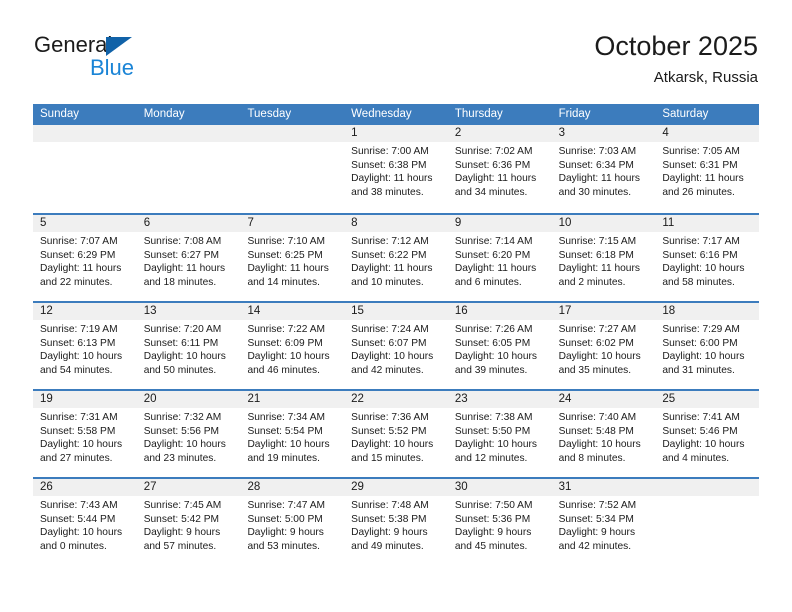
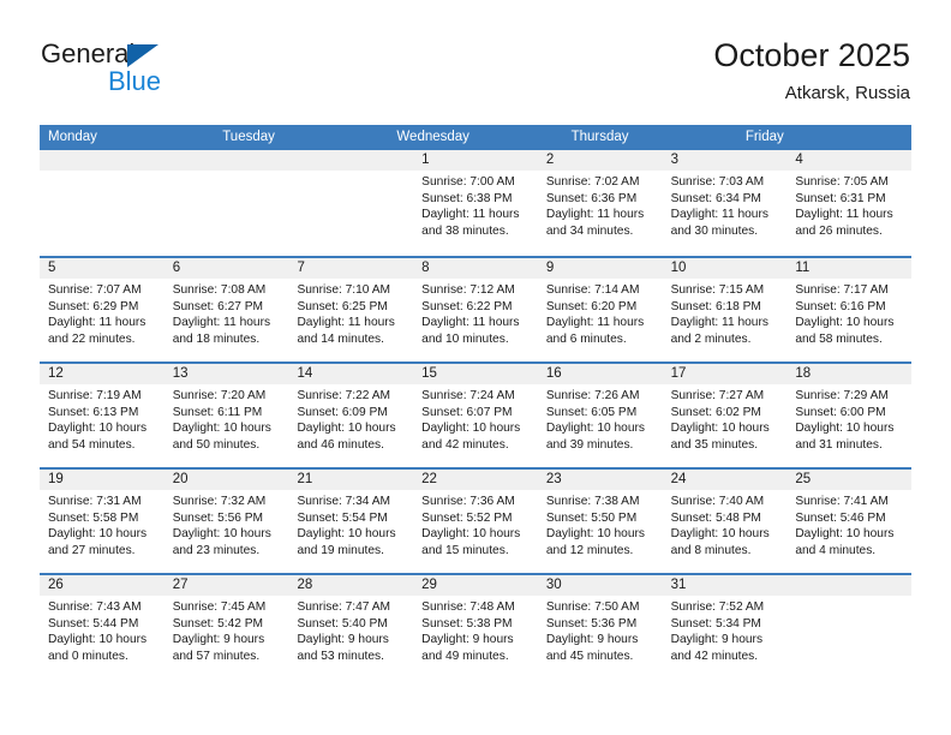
  General
  Blue
  October 2025
  Atkarsk, Russia
- Sunday
  Monday
  Tuesday
  Wednesday
  Thursday
  Friday
- Saturday
  1
  Sunrise: 7:00 AM
  Sunset: 6:38 PM
  Daylight: 11 hours
  and 38 minutes.
  2
  Sunrise: 7:02 AM
  Sunset: 6:36 PM
  Daylight: 11 hours
  and 34 minutes.
  3
  Sunrise: 7:03 AM
  Sunset: 6:34 PM
  Daylight: 11 hours
  and 30 minutes.
  4
  Sunrise: 7:05 AM
  Sunset: 6:31 PM
  Daylight: 11 hours
  and 26 minutes.
  5
  Sunrise: 7:07 AM
  Sunset: 6:29 PM
  Daylight: 11 hours
  and 22 minutes.
  6
  Sunrise: 7:08 AM
  Sunset: 6:27 PM
  Daylight: 11 hours
  and 18 minutes.
  7
  Sunrise: 7:10 AM
  Sunset: 6:25 PM
  Daylight: 11 hours
  and 14 minutes.
  8
  Sunrise: 7:12 AM
  Sunset: 6:22 PM
  Daylight: 11 hours
  and 10 minutes.
  9
  Sunrise: 7:14 AM
  Sunset: 6:20 PM
  Daylight: 11 hours
  and 6 minutes.
  10
  Sunrise: 7:15 AM
  Sunset: 6:18 PM
  Daylight: 11 hours
  and 2 minutes.
  11
  Sunrise: 7:17 AM
  Sunset: 6:16 PM
  Daylight: 10 hours
  and 58 minutes.
  12
  Sunrise: 7:19 AM
  Sunset: 6:13 PM
  Daylight: 10 hours
  and 54 minutes.
  13
  Sunrise: 7:20 AM
  Sunset: 6:11 PM
  Daylight: 10 hours
  and 50 minutes.
  14
  Sunrise: 7:22 AM
  Sunset: 6:09 PM
  Daylight: 10 hours
  and 46 minutes.
  15
  Sunrise: 7:24 AM
  Sunset: 6:07 PM
  Daylight: 10 hours
  and 42 minutes.
  16
  Sunrise: 7:26 AM
  Sunset: 6:05 PM
  Daylight: 10 hours
  and 39 minutes.
  17
  Sunrise: 7:27 AM
  Sunset: 6:02 PM
  Daylight: 10 hours
  and 35 minutes.
  18
  Sunrise: 7:29 AM
  Sunset: 6:00 PM
  Daylight: 10 hours
  and 31 minutes.
  19
  Sunrise: 7:31 AM
  Sunset: 5:58 PM
  Daylight: 10 hours
  and 27 minutes.
  20
  Sunrise: 7:32 AM
  Sunset: 5:56 PM
  Daylight: 10 hours
  and 23 minutes.
  21
  Sunrise: 7:34 AM
  Sunset: 5:54 PM
  Daylight: 10 hours
  and 19 minutes.
  22
  Sunrise: 7:36 AM
  Sunset: 5:52 PM
  Daylight: 10 hours
  and 15 minutes.
  23
  Sunrise: 7:38 AM
  Sunset: 5:50 PM
  Daylight: 10 hours
  and 12 minutes.
  24
  Sunrise: 7:40 AM
  Sunset: 5:48 PM
  Daylight: 10 hours
  and 8 minutes.
  25
  Sunrise: 7:41 AM
  Sunset: 5:46 PM
  Daylight: 10 hours
  and 4 minutes.
  26
  Sunrise: 7:43 AM
  Sunset: 5:44 PM
  Daylight: 10 hours
  and 0 minutes.
  27
  Sunrise: 7:45 AM
  Sunset: 5:42 PM
  Daylight: 9 hours
  and 57 minutes.
  28
  Sunrise: 7:47 AM
- Sunset: 5:00 PM
+ Sunset: 5:40 PM
  Daylight: 9 hours
  and 53 minutes.
  29
  Sunrise: 7:48 AM
  Sunset: 5:38 PM
  Daylight: 9 hours
  and 49 minutes.
  30
  Sunrise: 7:50 AM
  Sunset: 5:36 PM
  Daylight: 9 hours
  and 45 minutes.
  31
  Sunrise: 7:52 AM
  Sunset: 5:34 PM
  Daylight: 9 hours
  and 42 minutes.
